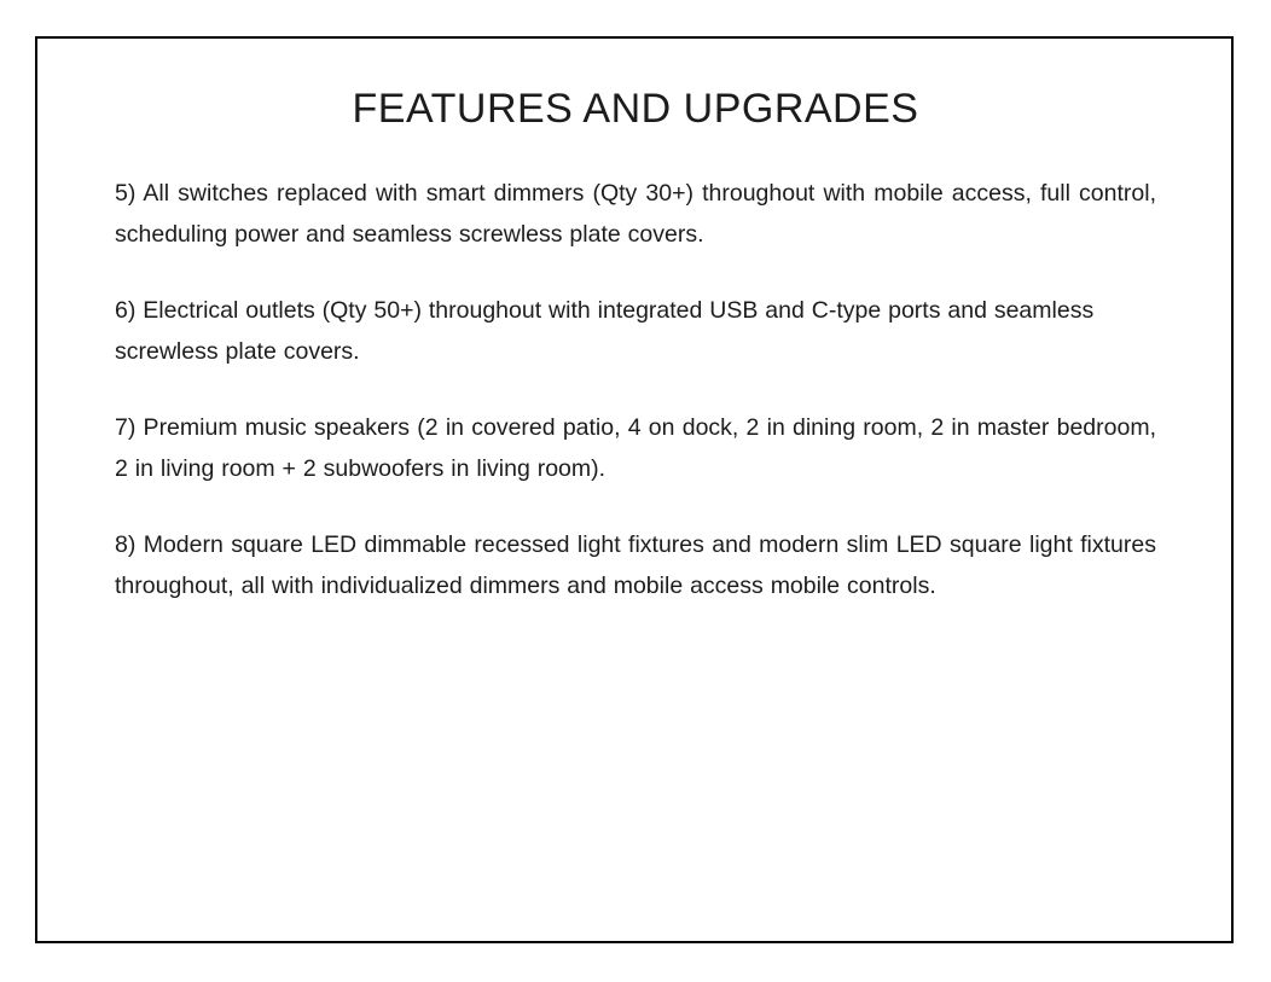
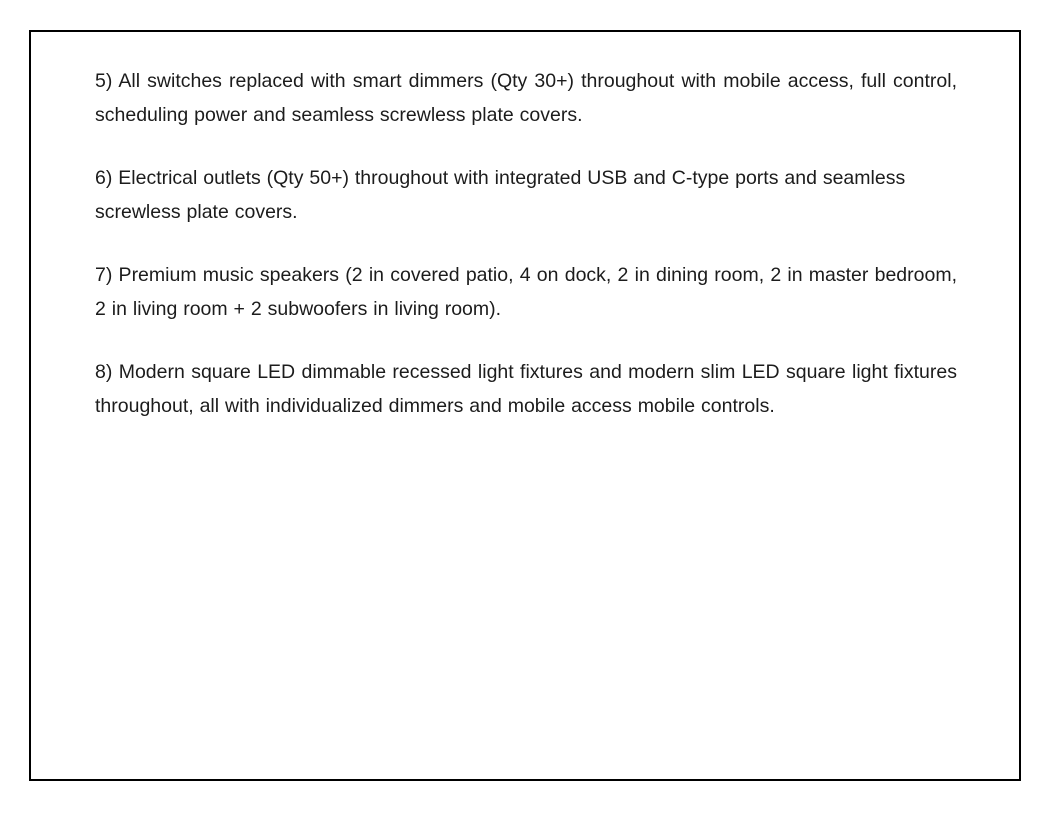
- FEATURES AND UPGRADES
  5) All switches replaced with smart dimmers (Qty 30+) throughout with mobile access, full control, scheduling power and seamless screwless plate covers.
  6) Electrical outlets (Qty 50+) throughout with integrated USB and C-type ports and seamless screwless plate covers.
  7) Premium music speakers (2 in covered patio, 4 on dock, 2 in dining room, 2 in master bedroom, 2 in living room + 2 subwoofers in living room).
  8) Modern square LED dimmable recessed light fixtures and modern slim LED square light fixtures throughout, all with individualized dimmers and mobile access mobile controls.
